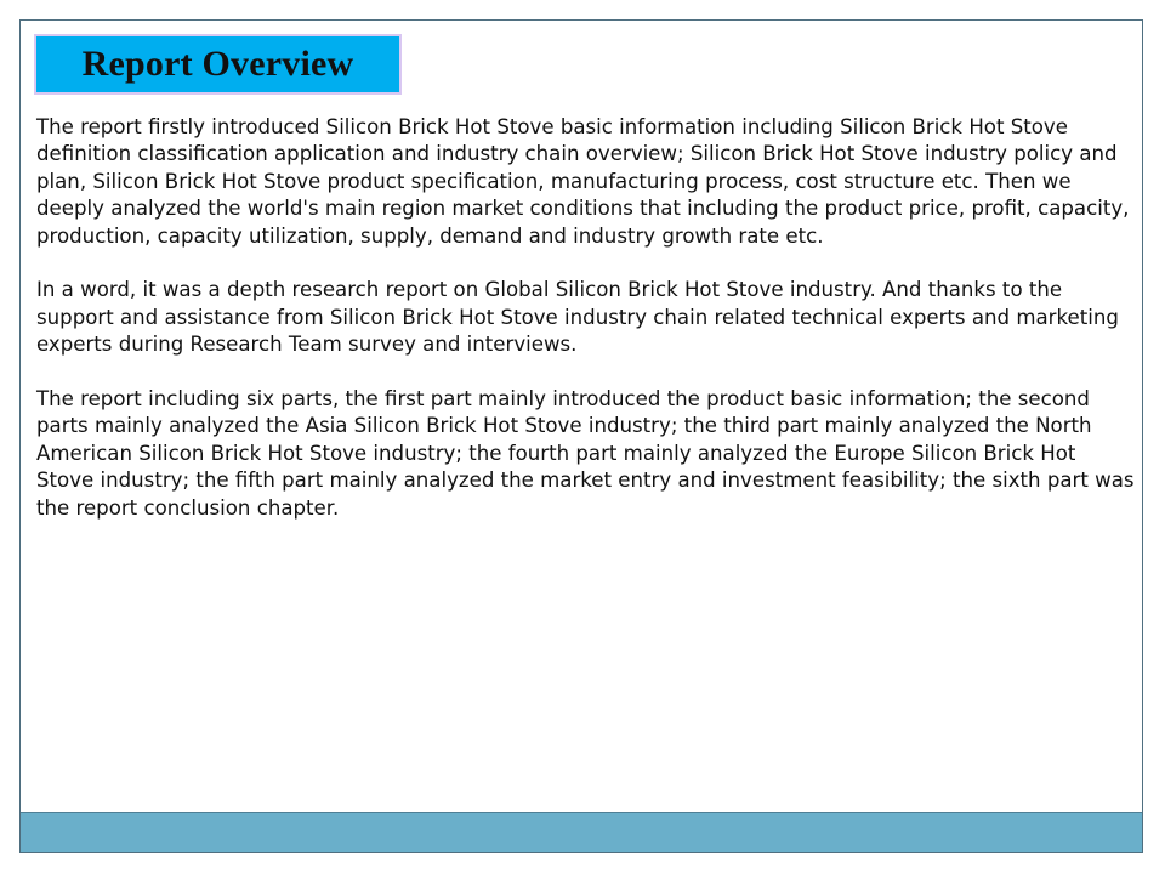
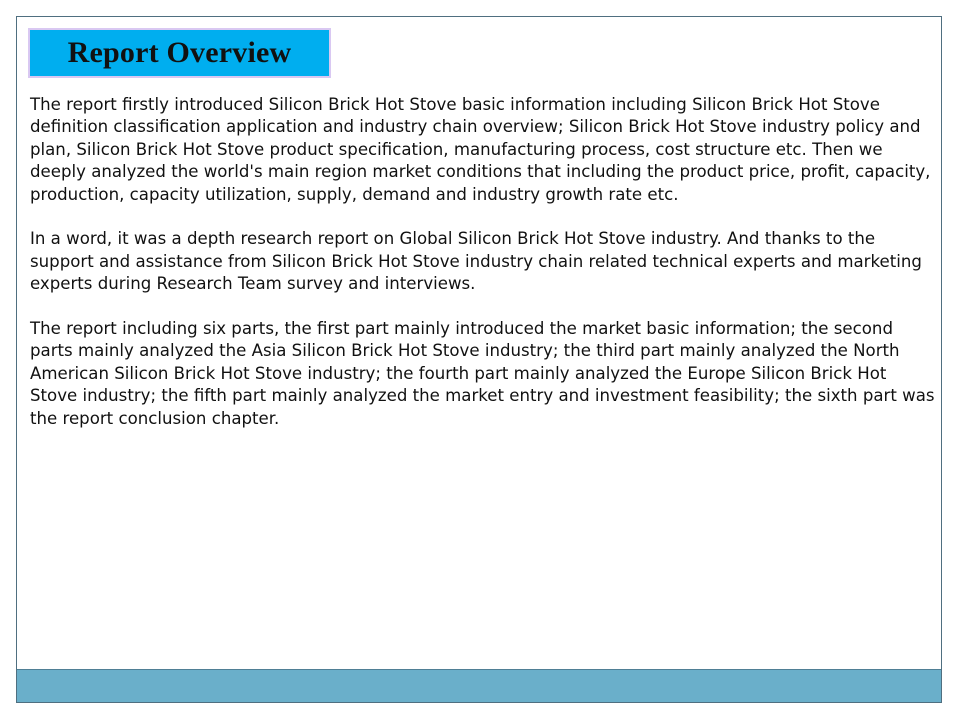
  Report Overview
  The report firstly introduced Silicon Brick Hot Stove basic information including Silicon Brick Hot Stove definition classification application and industry chain overview; Silicon Brick Hot Stove industry policy and plan, Silicon Brick Hot Stove product specification, manufacturing process, cost structure etc. Then we deeply analyzed the world's main region market conditions that including the product price, profit, capacity, production, capacity utilization, supply, demand and industry growth rate etc.
  In a word, it was a depth research report on Global Silicon Brick Hot Stove industry. And thanks to the support and assistance from Silicon Brick Hot Stove industry chain related technical experts and marketing experts during Research Team survey and interviews.
- The report including six parts, the first part mainly introduced the product basic information; the second parts mainly analyzed the Asia Silicon Brick Hot Stove industry; the third part mainly analyzed the North American Silicon Brick Hot Stove industry; the fourth part mainly analyzed the Europe Silicon Brick Hot Stove industry; the fifth part mainly analyzed the market entry and investment feasibility; the sixth part was the report conclusion chapter.
+ The report including six parts, the first part mainly introduced the market basic information; the second parts mainly analyzed the Asia Silicon Brick Hot Stove industry; the third part mainly analyzed the North American Silicon Brick Hot Stove industry; the fourth part mainly analyzed the Europe Silicon Brick Hot Stove industry; the fifth part mainly analyzed the market entry and investment feasibility; the sixth part was the report conclusion chapter.
